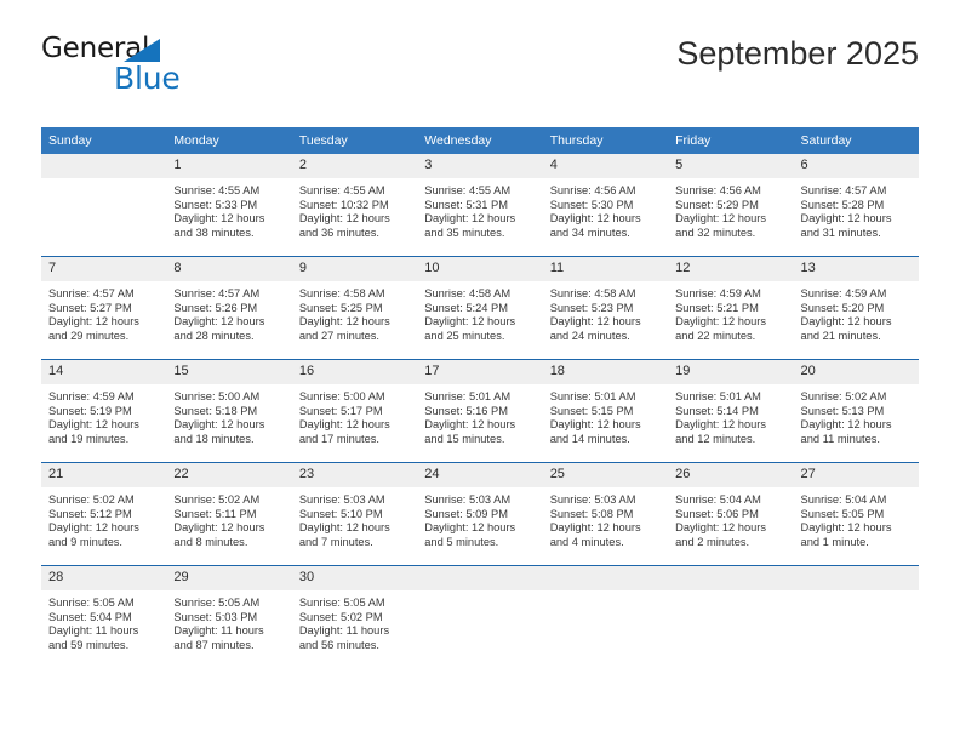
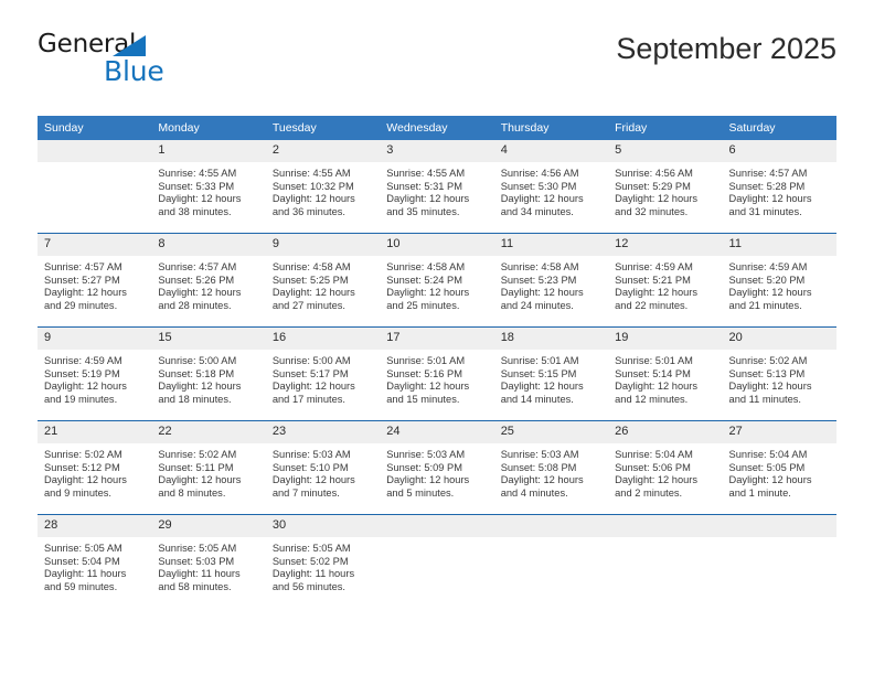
  General
  Blue
  September 2025
  Sunday	Monday	Tuesday	Wednesday	Thursday	Friday	Saturday
  	1Sunrise: 4:55 AMSunset: 5:33 PMDaylight: 12 hoursand 38 minutes.	2Sunrise: 4:55 AMSunset: 10:32 PMDaylight: 12 hoursand 36 minutes.	3Sunrise: 4:55 AMSunset: 5:31 PMDaylight: 12 hoursand 35 minutes.	4Sunrise: 4:56 AMSunset: 5:30 PMDaylight: 12 hoursand 34 minutes.	5Sunrise: 4:56 AMSunset: 5:29 PMDaylight: 12 hoursand 32 minutes.	6Sunrise: 4:57 AMSunset: 5:28 PMDaylight: 12 hoursand 31 minutes.
- 7Sunrise: 4:57 AMSunset: 5:27 PMDaylight: 12 hoursand 29 minutes.	8Sunrise: 4:57 AMSunset: 5:26 PMDaylight: 12 hoursand 28 minutes.	9Sunrise: 4:58 AMSunset: 5:25 PMDaylight: 12 hoursand 27 minutes.	10Sunrise: 4:58 AMSunset: 5:24 PMDaylight: 12 hoursand 25 minutes.	11Sunrise: 4:58 AMSunset: 5:23 PMDaylight: 12 hoursand 24 minutes.	12Sunrise: 4:59 AMSunset: 5:21 PMDaylight: 12 hoursand 22 minutes.	13Sunrise: 4:59 AMSunset: 5:20 PMDaylight: 12 hoursand 21 minutes.
+ 7Sunrise: 4:57 AMSunset: 5:27 PMDaylight: 12 hoursand 29 minutes.	8Sunrise: 4:57 AMSunset: 5:26 PMDaylight: 12 hoursand 28 minutes.	9Sunrise: 4:58 AMSunset: 5:25 PMDaylight: 12 hoursand 27 minutes.	10Sunrise: 4:58 AMSunset: 5:24 PMDaylight: 12 hoursand 25 minutes.	11Sunrise: 4:58 AMSunset: 5:23 PMDaylight: 12 hoursand 24 minutes.	12Sunrise: 4:59 AMSunset: 5:21 PMDaylight: 12 hoursand 22 minutes.	11Sunrise: 4:59 AMSunset: 5:20 PMDaylight: 12 hoursand 21 minutes.
- 14Sunrise: 4:59 AMSunset: 5:19 PMDaylight: 12 hoursand 19 minutes.	15Sunrise: 5:00 AMSunset: 5:18 PMDaylight: 12 hoursand 18 minutes.	16Sunrise: 5:00 AMSunset: 5:17 PMDaylight: 12 hoursand 17 minutes.	17Sunrise: 5:01 AMSunset: 5:16 PMDaylight: 12 hoursand 15 minutes.	18Sunrise: 5:01 AMSunset: 5:15 PMDaylight: 12 hoursand 14 minutes.	19Sunrise: 5:01 AMSunset: 5:14 PMDaylight: 12 hoursand 12 minutes.	20Sunrise: 5:02 AMSunset: 5:13 PMDaylight: 12 hoursand 11 minutes.
+ 9Sunrise: 4:59 AMSunset: 5:19 PMDaylight: 12 hoursand 19 minutes.	15Sunrise: 5:00 AMSunset: 5:18 PMDaylight: 12 hoursand 18 minutes.	16Sunrise: 5:00 AMSunset: 5:17 PMDaylight: 12 hoursand 17 minutes.	17Sunrise: 5:01 AMSunset: 5:16 PMDaylight: 12 hoursand 15 minutes.	18Sunrise: 5:01 AMSunset: 5:15 PMDaylight: 12 hoursand 14 minutes.	19Sunrise: 5:01 AMSunset: 5:14 PMDaylight: 12 hoursand 12 minutes.	20Sunrise: 5:02 AMSunset: 5:13 PMDaylight: 12 hoursand 11 minutes.
  21Sunrise: 5:02 AMSunset: 5:12 PMDaylight: 12 hoursand 9 minutes.	22Sunrise: 5:02 AMSunset: 5:11 PMDaylight: 12 hoursand 8 minutes.	23Sunrise: 5:03 AMSunset: 5:10 PMDaylight: 12 hoursand 7 minutes.	24Sunrise: 5:03 AMSunset: 5:09 PMDaylight: 12 hoursand 5 minutes.	25Sunrise: 5:03 AMSunset: 5:08 PMDaylight: 12 hoursand 4 minutes.	26Sunrise: 5:04 AMSunset: 5:06 PMDaylight: 12 hoursand 2 minutes.	27Sunrise: 5:04 AMSunset: 5:05 PMDaylight: 12 hoursand 1 minute.
- 28Sunrise: 5:05 AMSunset: 5:04 PMDaylight: 11 hoursand 59 minutes.	29Sunrise: 5:05 AMSunset: 5:03 PMDaylight: 11 hoursand 87 minutes.	30Sunrise: 5:05 AMSunset: 5:02 PMDaylight: 11 hoursand 56 minutes.
+ 28Sunrise: 5:05 AMSunset: 5:04 PMDaylight: 11 hoursand 59 minutes.	29Sunrise: 5:05 AMSunset: 5:03 PMDaylight: 11 hoursand 58 minutes.	30Sunrise: 5:05 AMSunset: 5:02 PMDaylight: 11 hoursand 56 minutes.
